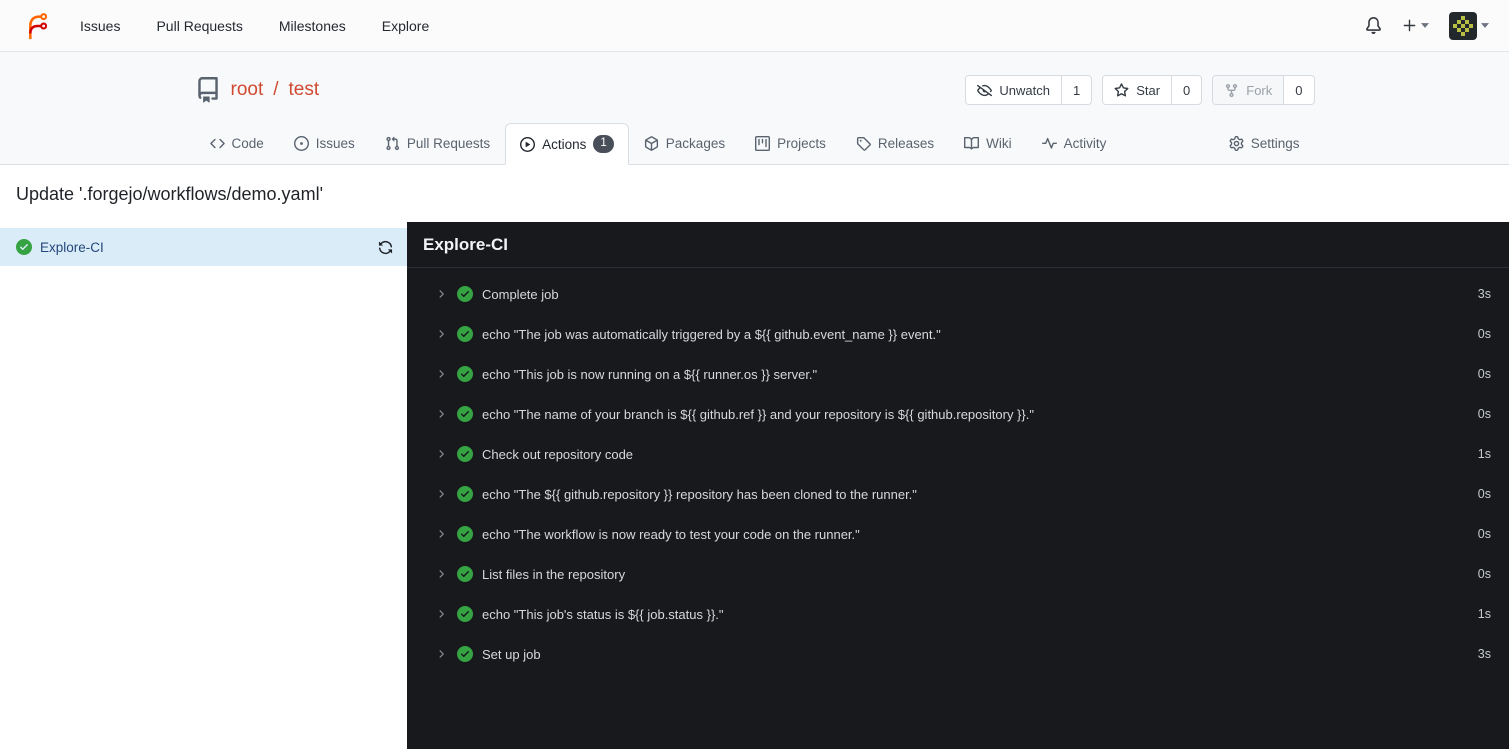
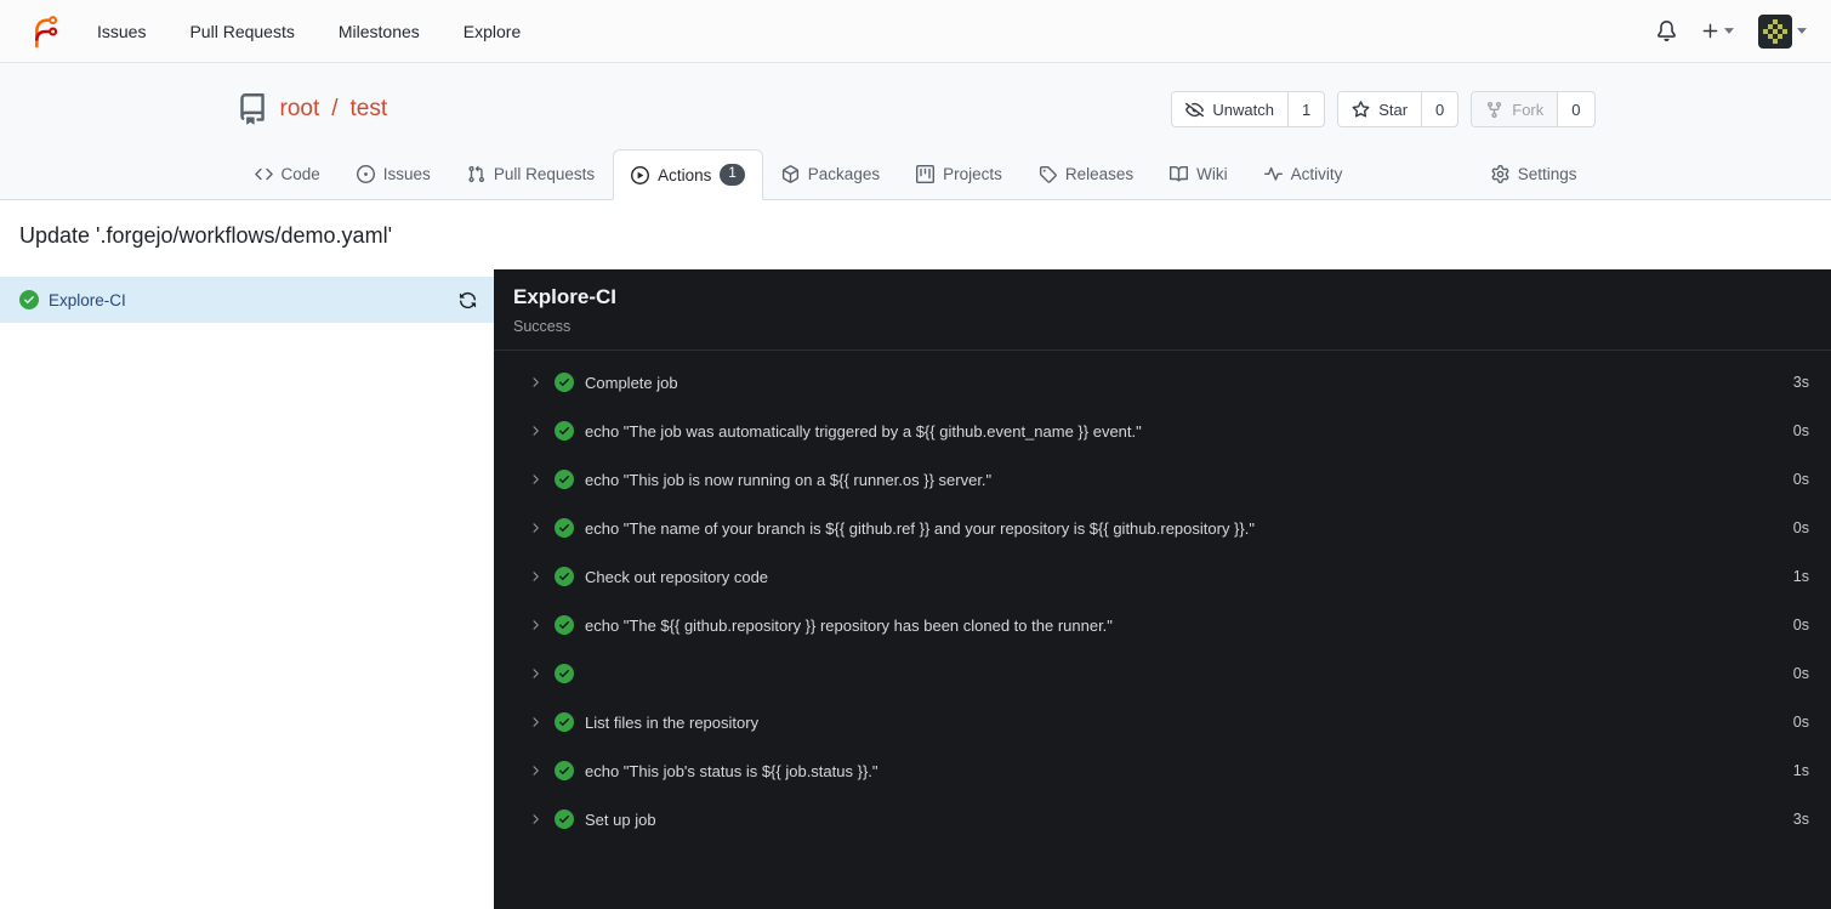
  Issues
  Pull Requests
  Milestones
  Explore
  root
  /
  test
  Unwatch
  1
  Star
  0
  Fork
  0
  Code
  Issues
  Pull Requests
  Actions
  1
  Packages
  Projects
  Releases
  Wiki
  Activity
  Settings
  Update '.forgejo/workflows/demo.yaml'
  Explore-CI
  Explore-CI
+ Success
  Complete job
  3s
  echo "The job was automatically triggered by a ${{ github.event_name }} event."
  0s
  echo "This job is now running on a ${{ runner.os }} server."
  0s
  echo "The name of your branch is ${{ github.ref }} and your repository is ${{ github.repository }}."
  0s
  Check out repository code
  1s
  echo "The ${{ github.repository }} repository has been cloned to the runner."
  0s
- echo "The workflow is now ready to test your code on the runner."
  0s
  List files in the repository
  0s
  echo "This job's status is ${{ job.status }}."
  1s
  Set up job
  3s
